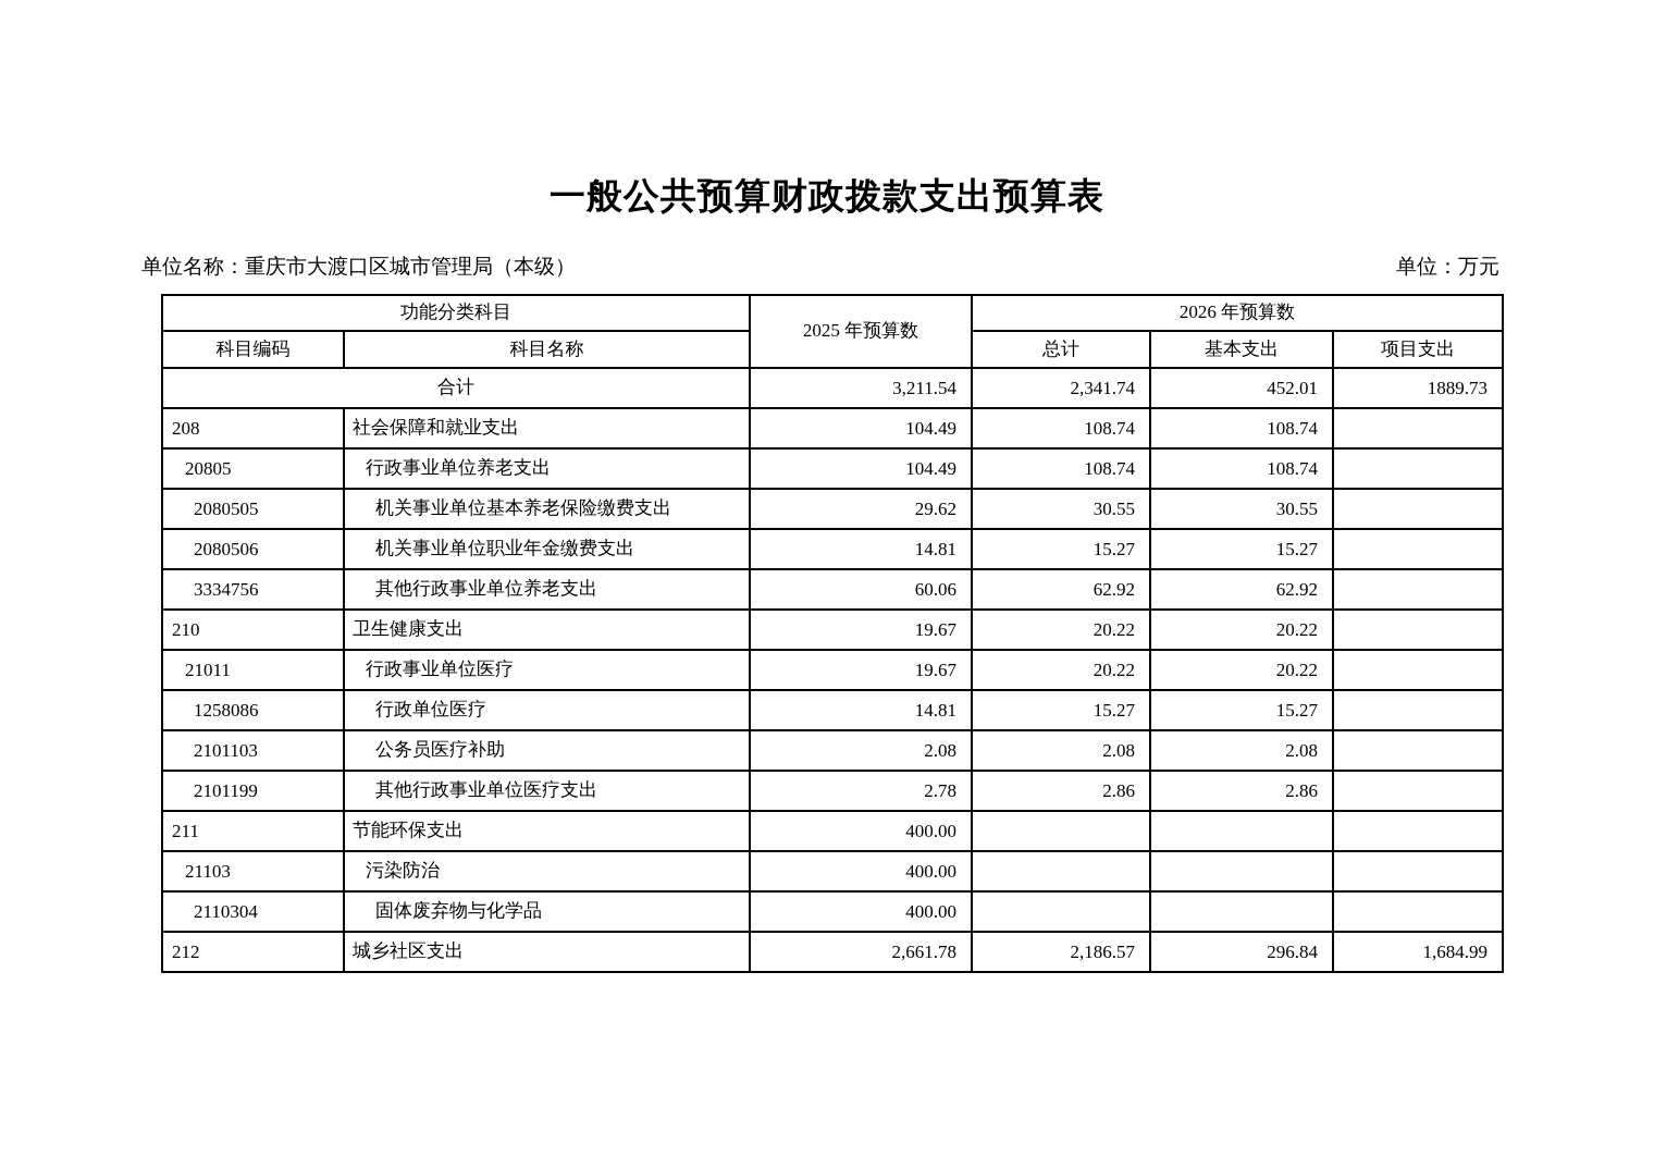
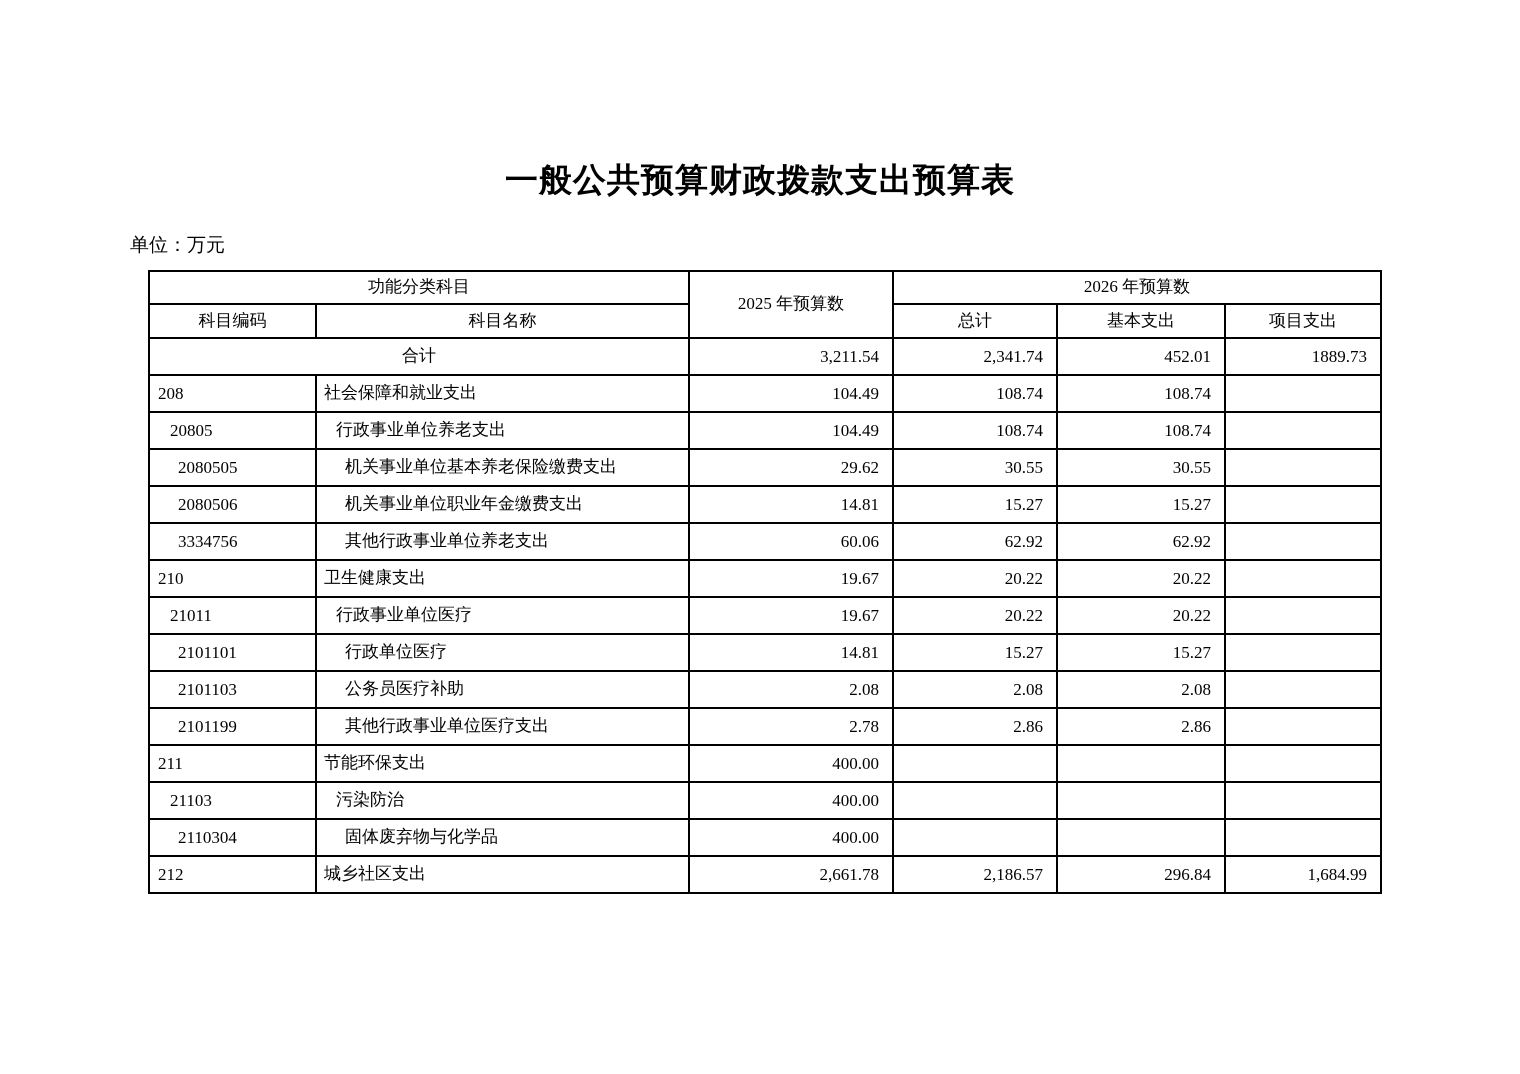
  一般公共预算财政拨款支出预算表
- 单位名称：重庆市大渡口区城市管理局（本级）
  单位：万元
  功能分类科目	2025 年预算数	2026 年预算数
  科目编码	科目名称	总计	基本支出	项目支出
  合计	3,211.54	2,341.74	452.01	1889.73
  208	社会保障和就业支出	104.49	108.74	108.74
  20805	行政事业单位养老支出	104.49	108.74	108.74
  2080505	机关事业单位基本养老保险缴费支出	29.62	30.55	30.55
  2080506	机关事业单位职业年金缴费支出	14.81	15.27	15.27
  3334756	其他行政事业单位养老支出	60.06	62.92	62.92
  210	卫生健康支出	19.67	20.22	20.22
  21011	行政事业单位医疗	19.67	20.22	20.22
- 1258086	行政单位医疗	14.81	15.27	15.27
+ 2101101	行政单位医疗	14.81	15.27	15.27
  2101103	公务员医疗补助	2.08	2.08	2.08
  2101199	其他行政事业单位医疗支出	2.78	2.86	2.86
  211	节能环保支出	400.00
  21103	污染防治	400.00
  2110304	固体废弃物与化学品	400.00
  212	城乡社区支出	2,661.78	2,186.57	296.84	1,684.99
